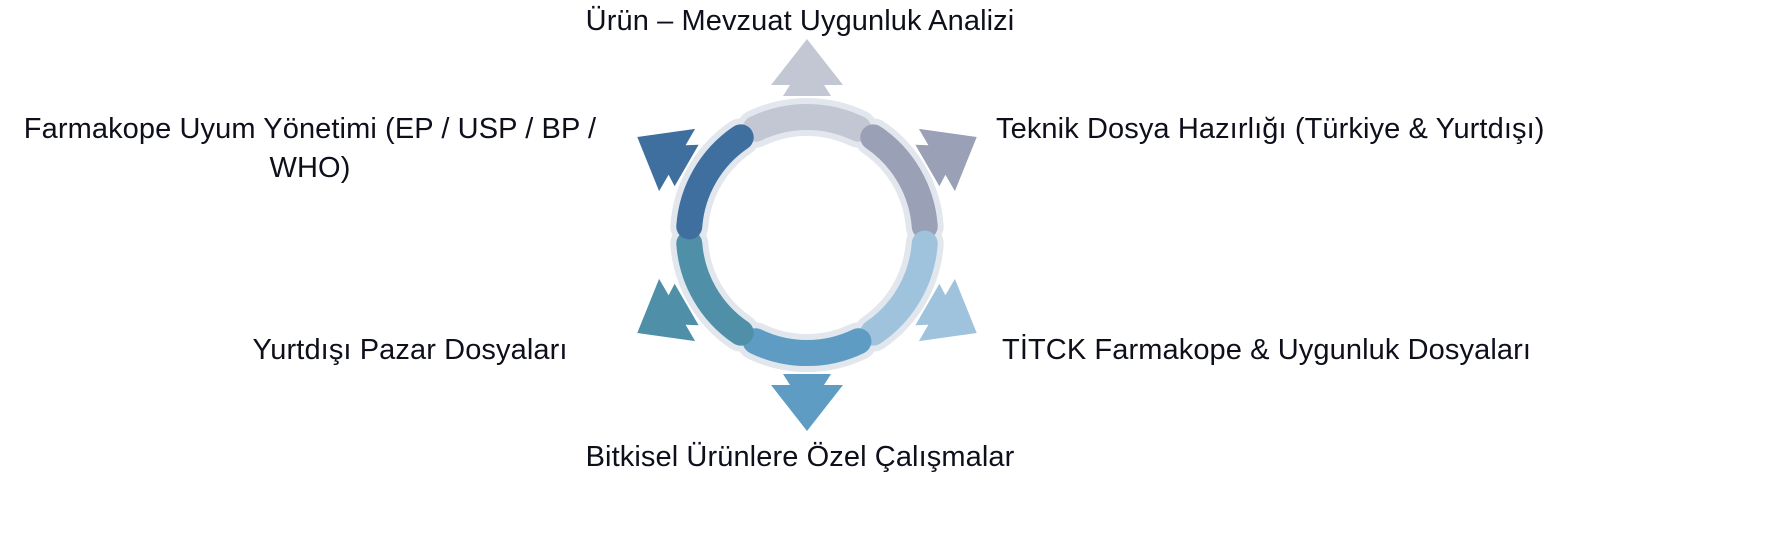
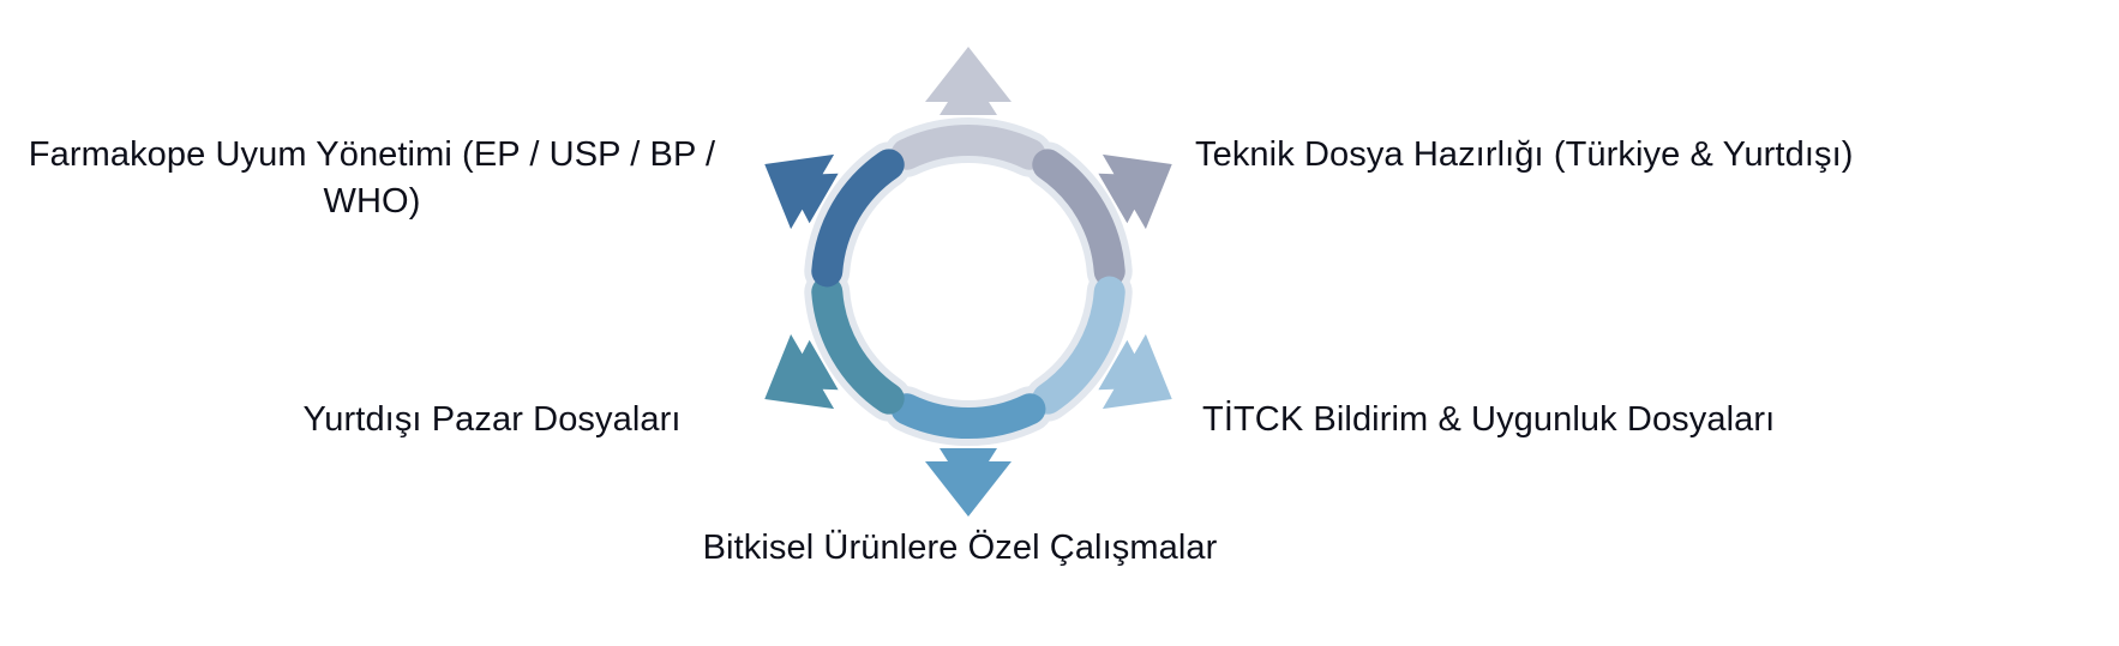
- Ürün – Mevzuat Uygunluk Analizi
  Teknik Dosya Hazırlığı (Türkiye & Yurtdışı)
  Farmakope Uyum Yönetimi (EP / USP / BP / WHO)
- TİTCK Farmakope & Uygunluk Dosyaları
+ TİTCK Bildirim & Uygunluk Dosyaları
  Yurtdışı Pazar Dosyaları
  Bitkisel Ürünlere Özel Çalışmalar
